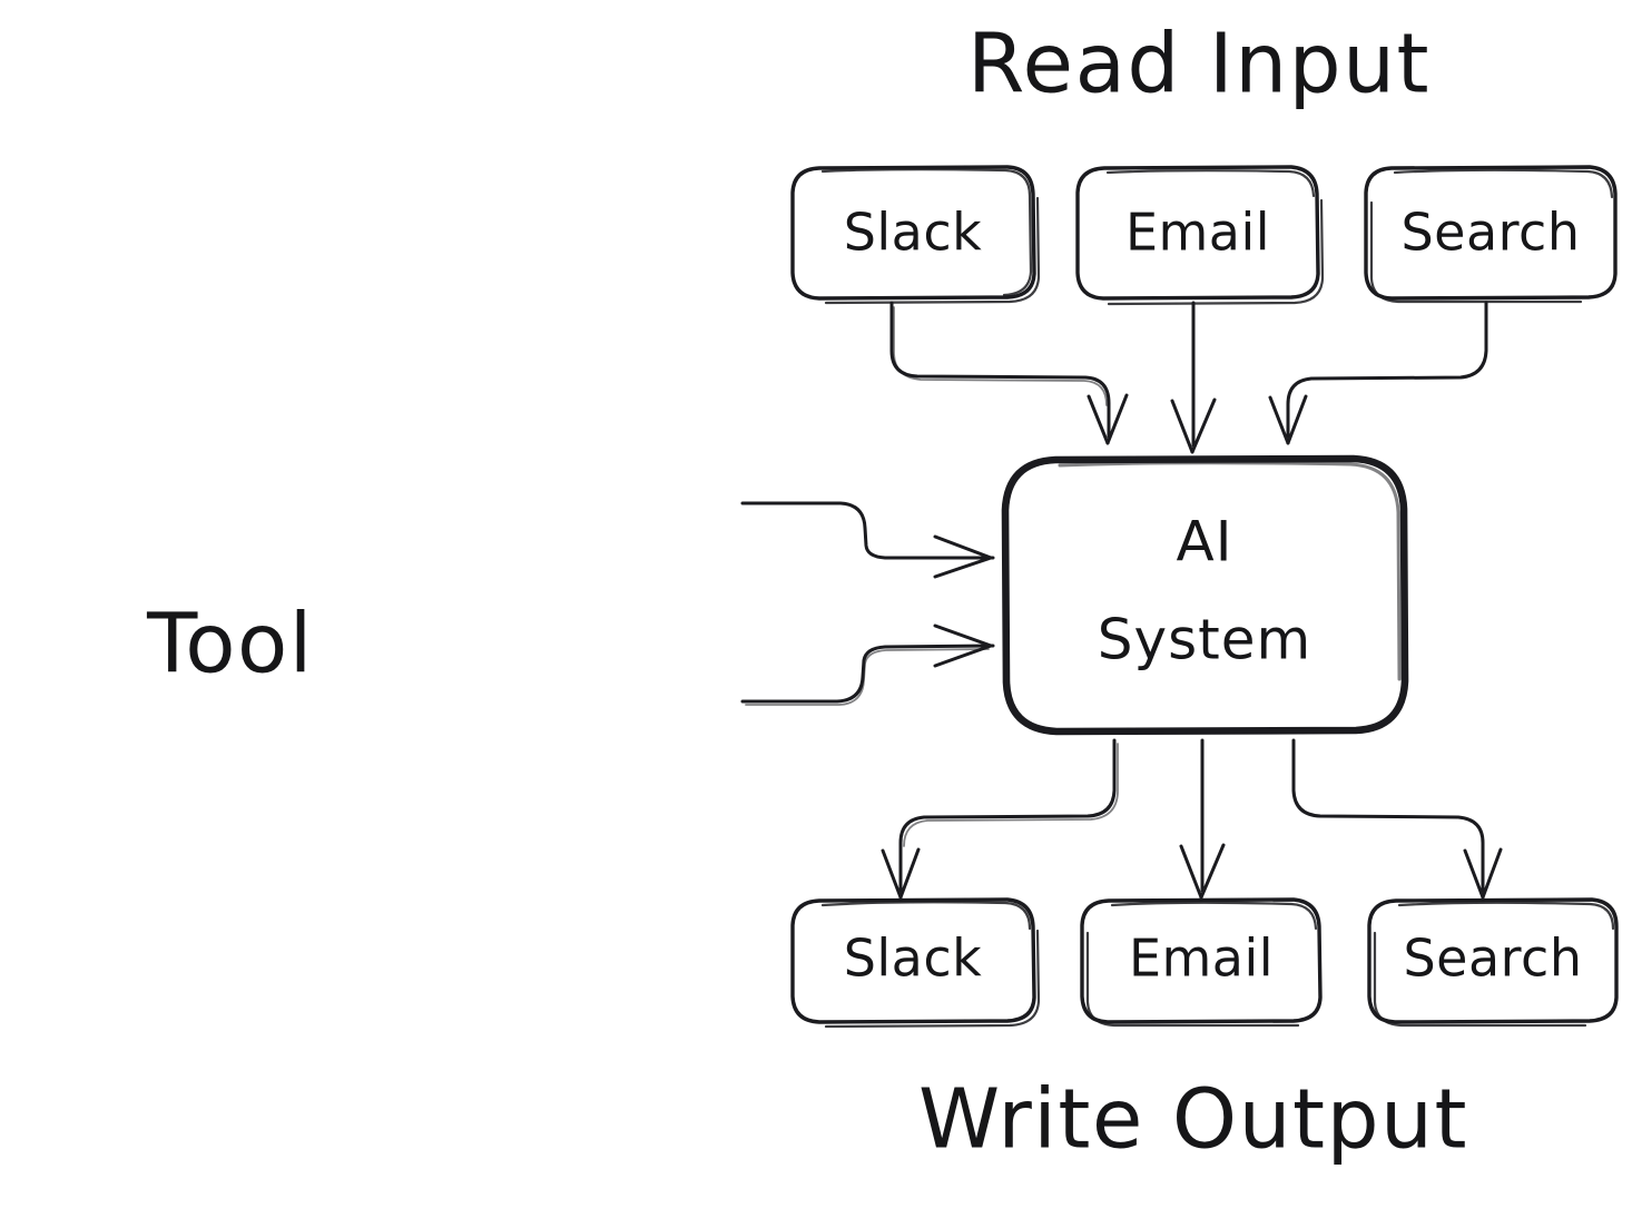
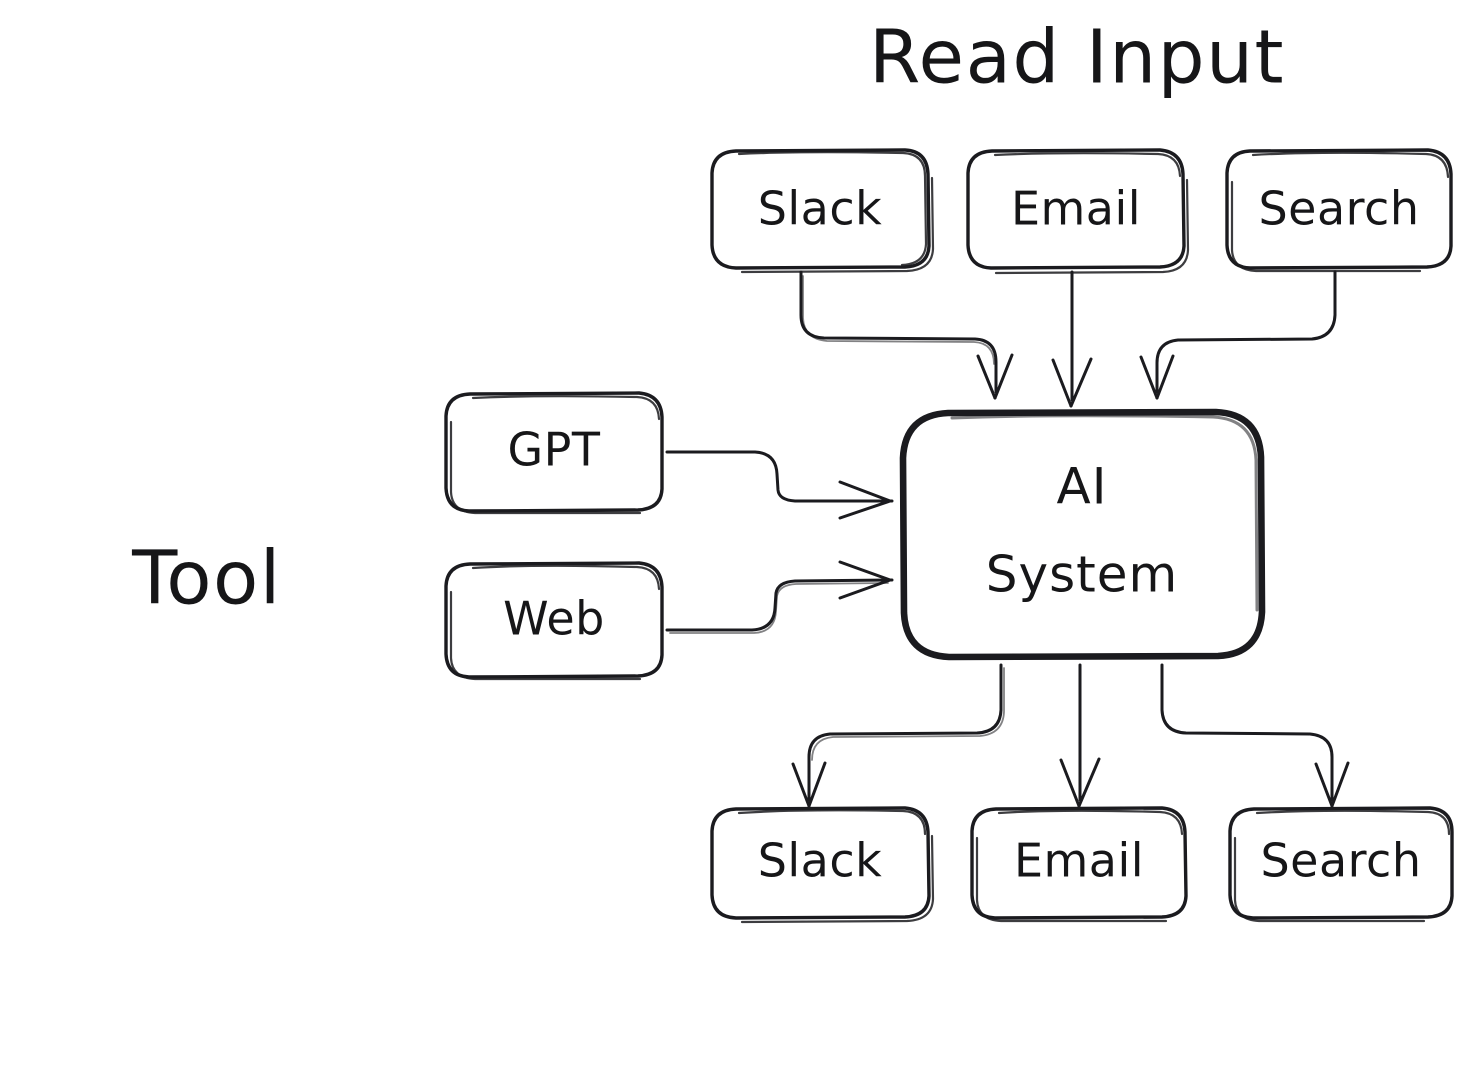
  Read Input
- Write Output
  Tool
  Slack
  Email
  Search
+ GPT
+ Web
  AI
  System
  Slack
  Email
  Search
